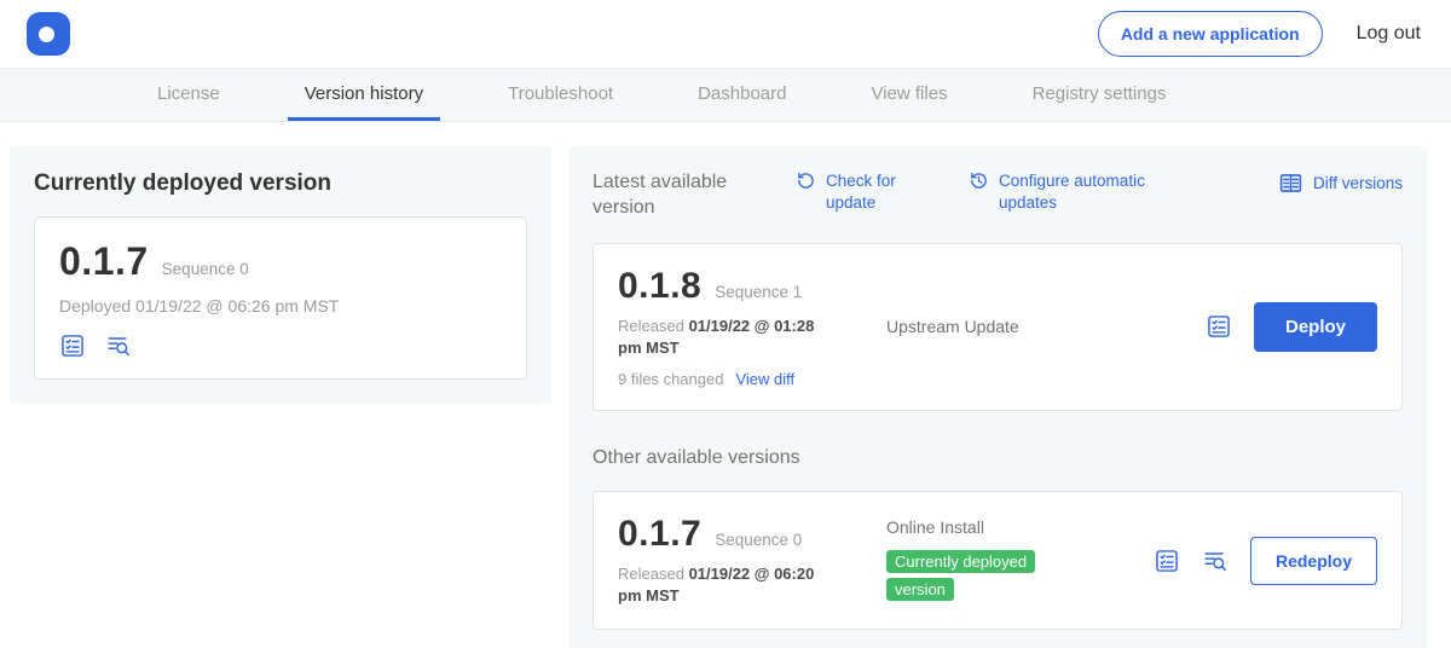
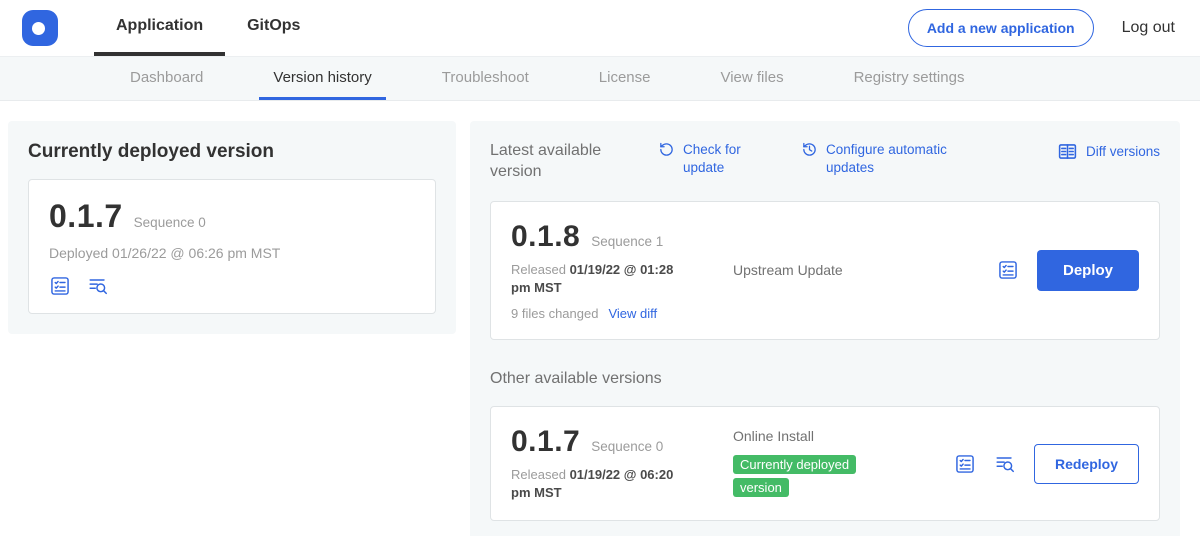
+ Application
+ GitOps
  Add a new application
  Log out
- License
+ Dashboard
  Version history
  Troubleshoot
- Dashboard
+ License
  View files
  Registry settings
  Currently deployed version
  0.1.7
  Sequence 0
- Deployed 01/19/22 @ 06:26 pm MST
+ Deployed 01/26/22 @ 06:26 pm MST
  Latest available version
  Check for update
  Configure automatic updates
  Diff versions
  0.1.8
  Sequence 1
  Released 01/19/22 @ 01:28 pm MST
  9 files changed
  View diff
  Upstream Update
  Deploy
  Other available versions
  0.1.7
  Sequence 0
  Released 01/19/22 @ 06:20 pm MST
  Online Install
  Currently deployed version
  Redeploy
